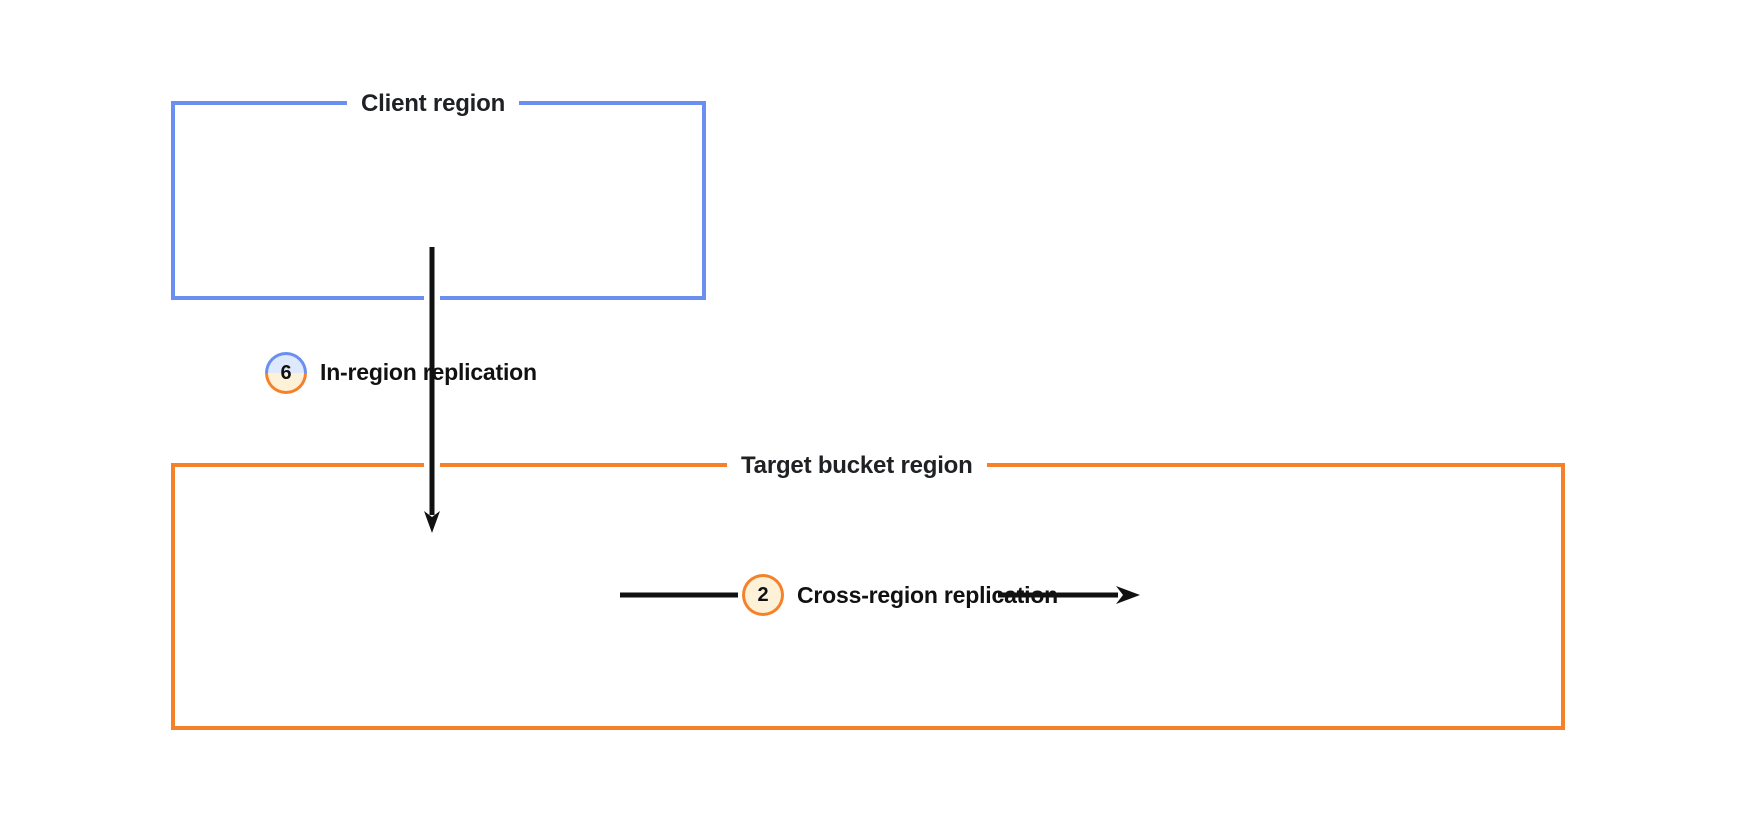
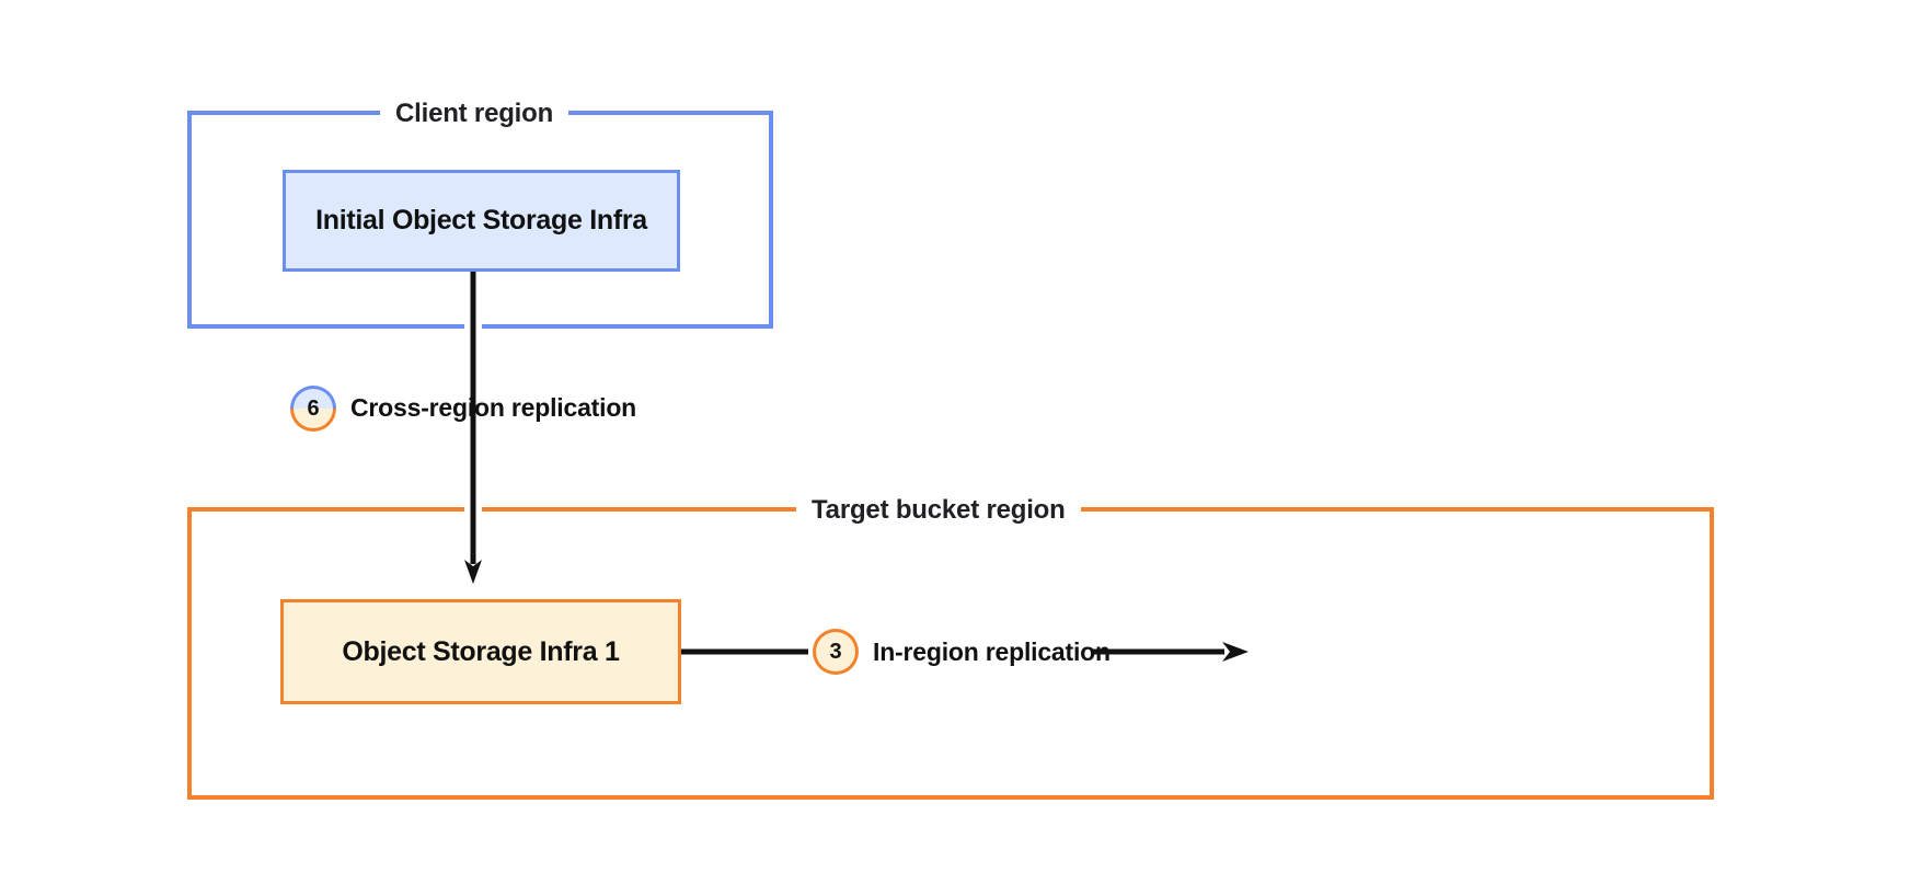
  Client region
  Target bucket region
+ Initial Object Storage Infra
+ Object Storage Infra 1
  6
- In-region replication
+ Cross-region replication
- 2
+ 3
- Cross-region replication
+ In-region replication
